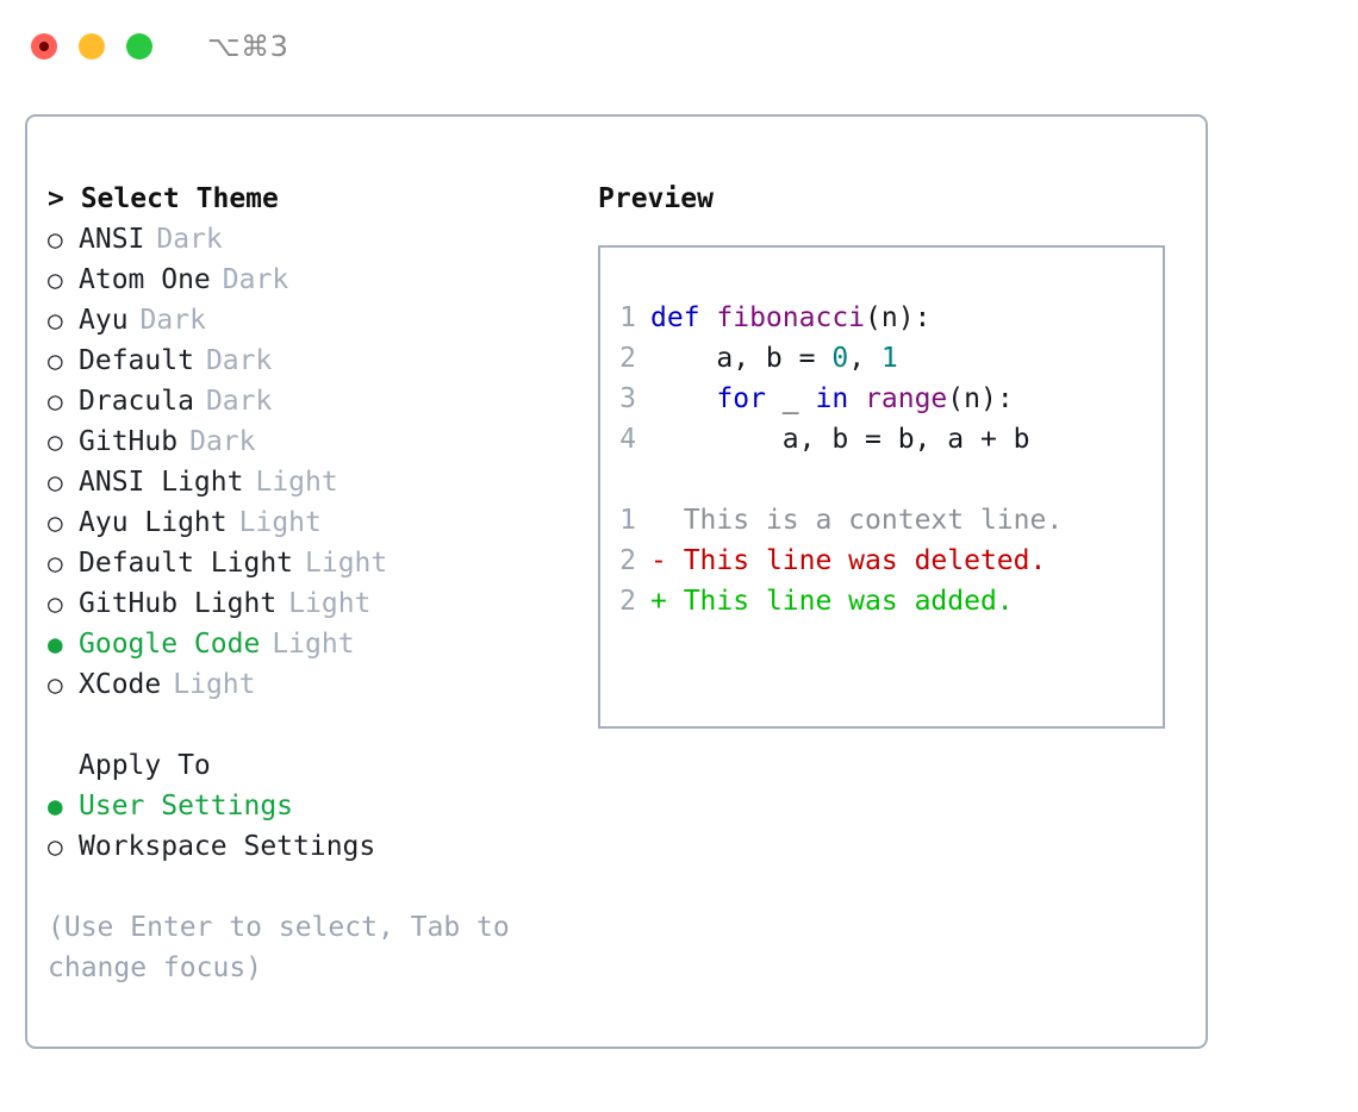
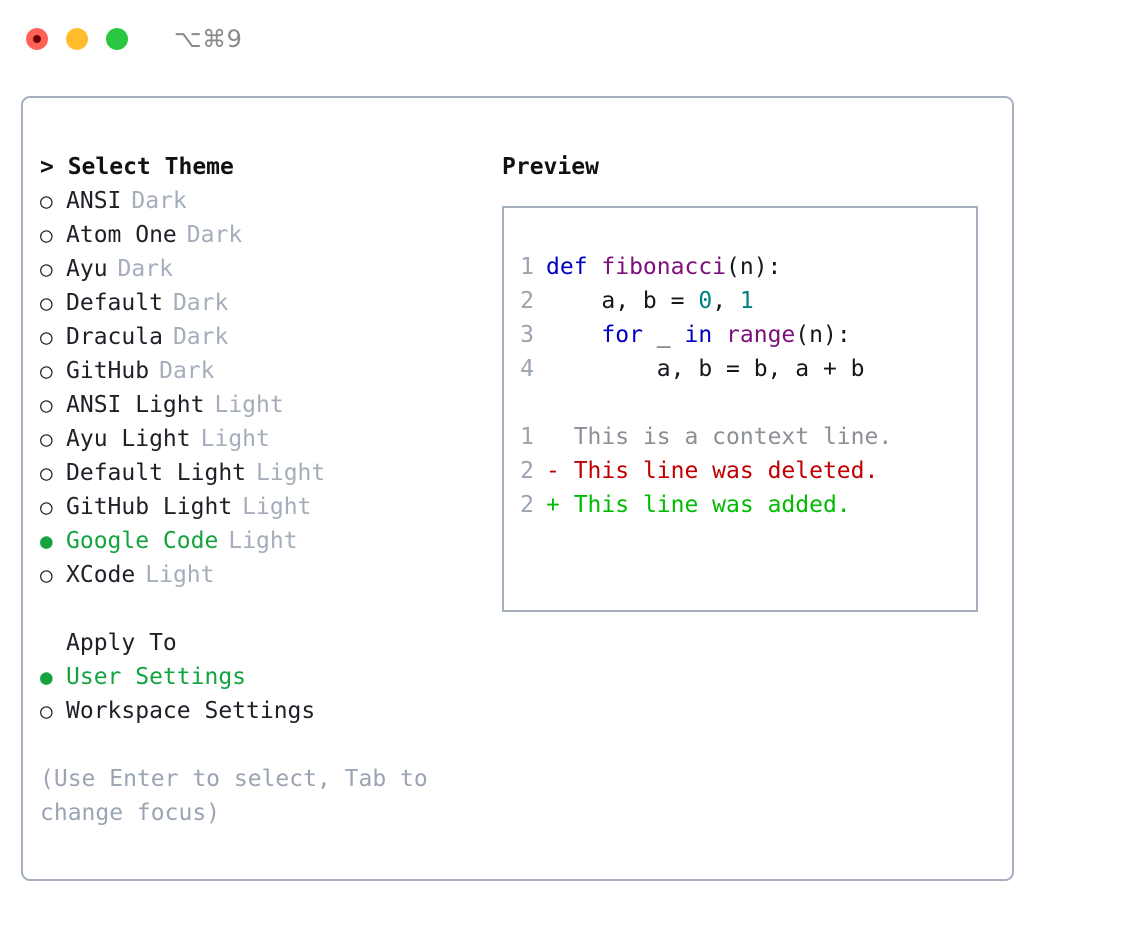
- ⌥⌘3
+ ⌥⌘9
  > Select Theme
  ○
  ANSI
  Dark
  ○
  Atom One
  Dark
  ○
  Ayu
  Dark
  ○
  Default
  Dark
  ○
  Dracula
  Dark
  ○
  GitHub
  Dark
  ○
  ANSI Light
  Light
  ○
  Ayu Light
  Light
  ○
  Default Light
  Light
  ○
  GitHub Light
  Light
  ●
  Google Code
  Light
  ○
  XCode
  Light
  Apply To
  ●
  User Settings
  ○
  Workspace Settings
  (Use Enter to select, Tab to change focus)
  Preview
  1
  def fibonacci(n):
  2
  a, b = 0, 1
  3
  for _ in range(n):
  4
  a, b = b, a + b
  1
  This is a context line.
  2
  - This line was deleted.
  2
  + This line was added.
